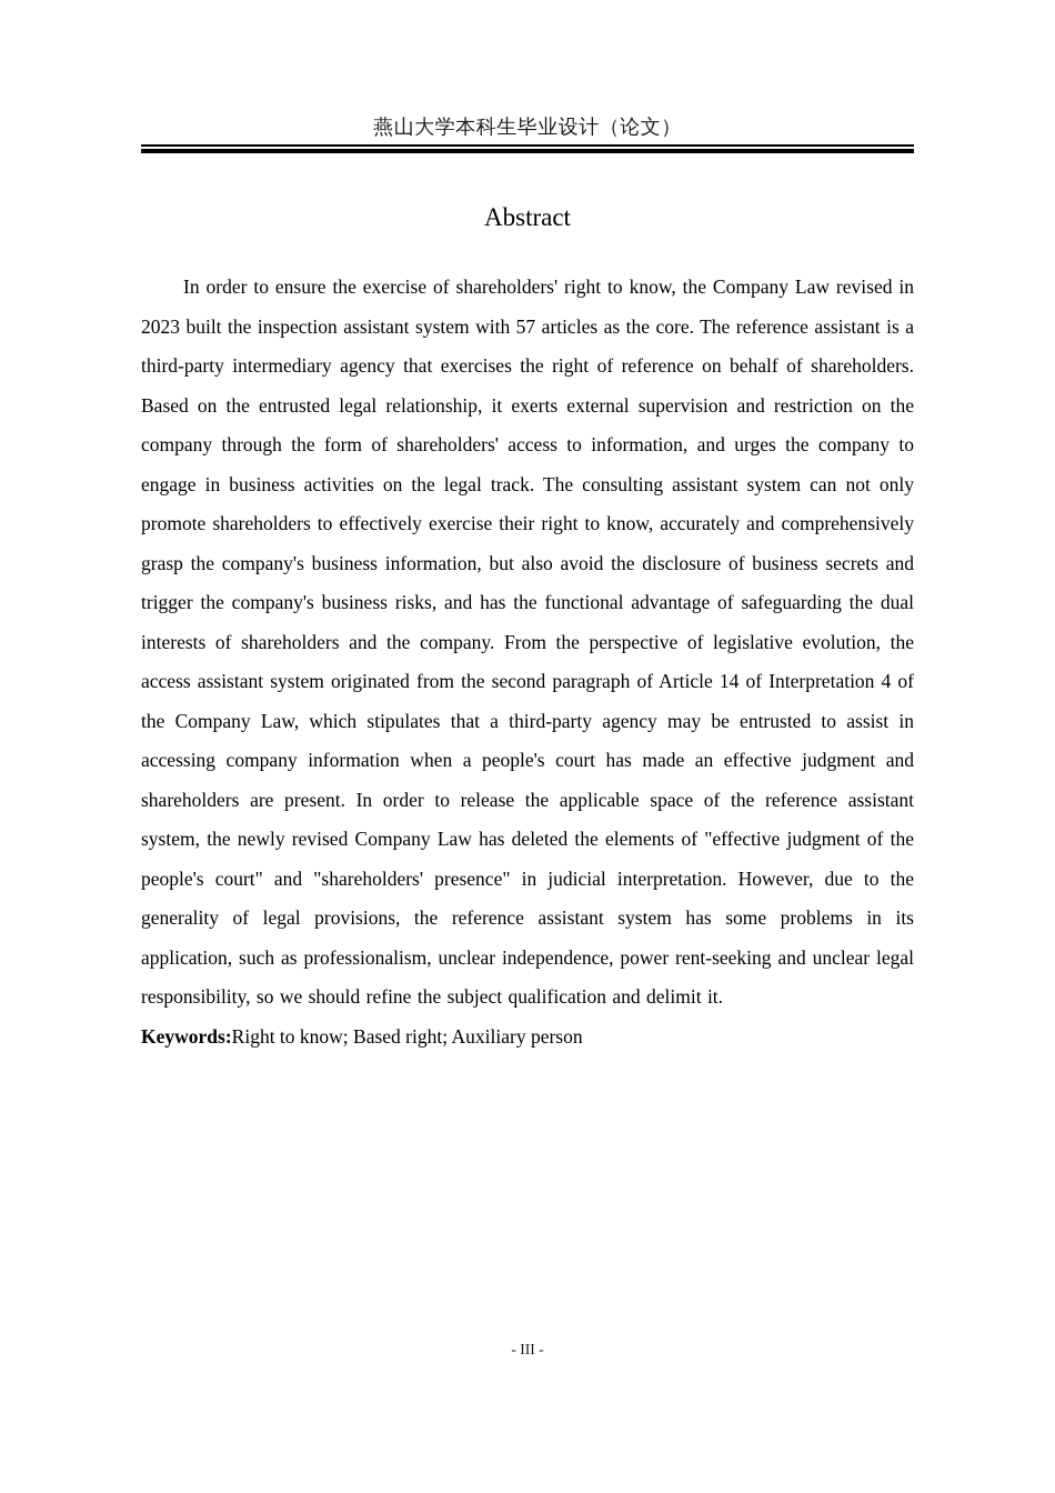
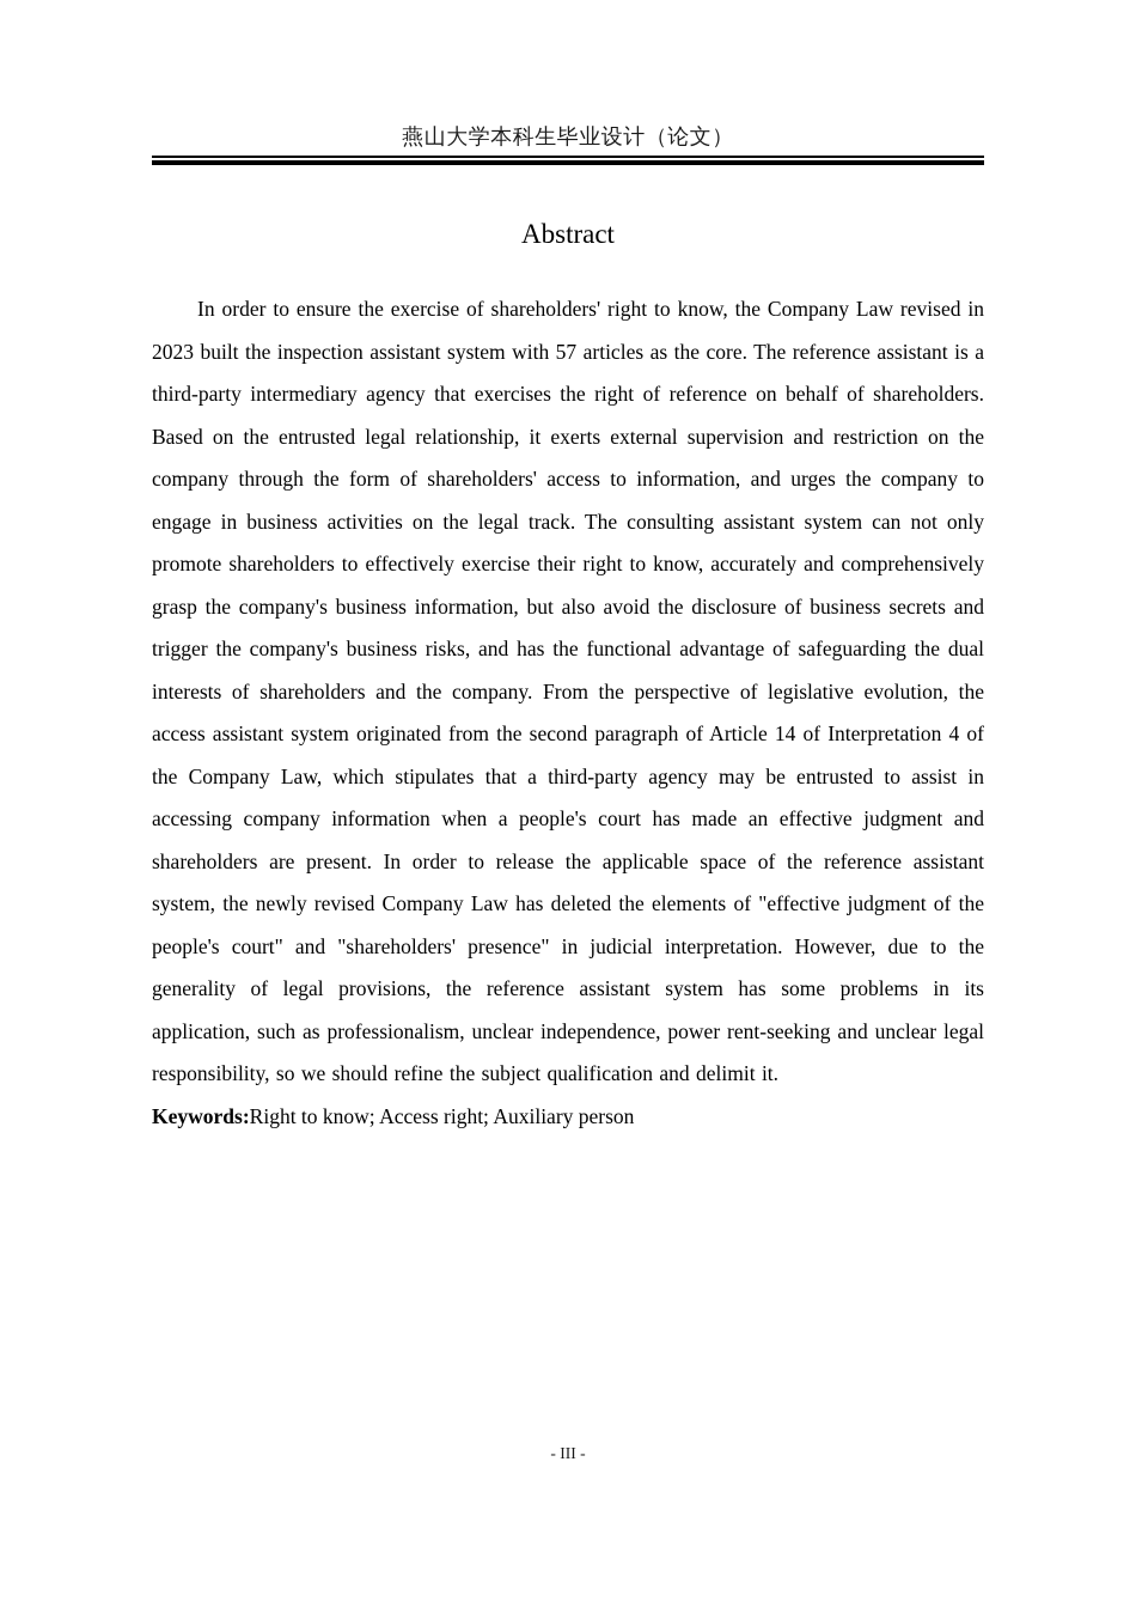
  燕山大学本科生毕业设计（论文）
  Abstract
  In order to ensure the exercise of shareholders' right to know, the Company Law revised in 2023 built the inspection assistant system with 57 articles as the core. The reference assistant is a third-party intermediary agency that exercises the right of reference on behalf of shareholders. Based on the entrusted legal relationship, it exerts external supervision and restriction on the company through the form of shareholders' access to information, and urges the company to engage in business activities on the legal track. The consulting assistant system can not only promote shareholders to effectively exercise their right to know, accurately and comprehensively grasp the company's business information, but also avoid the disclosure of business secrets and trigger the company's business risks, and has the functional advantage of safeguarding the dual interests of shareholders and the company. From the perspective of legislative evolution, the access assistant system originated from the second paragraph of Article 14 of Interpretation 4 of the Company Law, which stipulates that a third-party agency may be entrusted to assist in accessing company information when a people's court has made an effective judgment and shareholders are present. In order to release the applicable space of the reference assistant system, the newly revised Company Law has deleted the elements of "effective judgment of the people's court" and "shareholders' presence" in judicial interpretation. However, due to the generality of legal provisions, the reference assistant system has some problems in its application, such as professionalism, unclear independence, power rent-seeking and unclear legal responsibility, so we should refine the subject qualification and delimit it.
- Keywords:Right to know; Based right; Auxiliary person
+ Keywords:Right to know; Access right; Auxiliary person
  - III -
